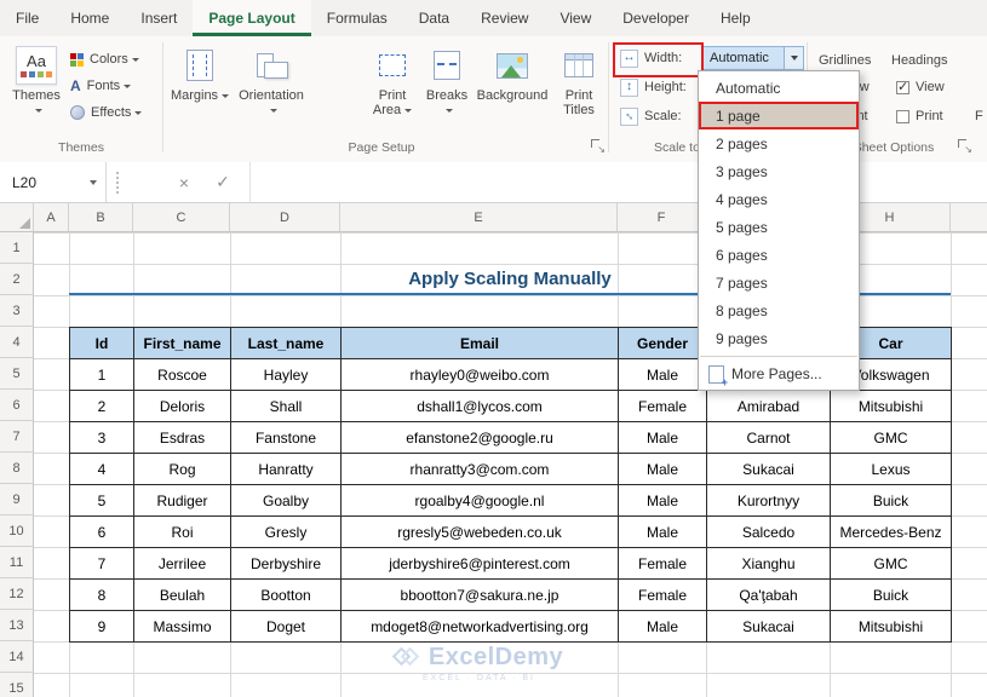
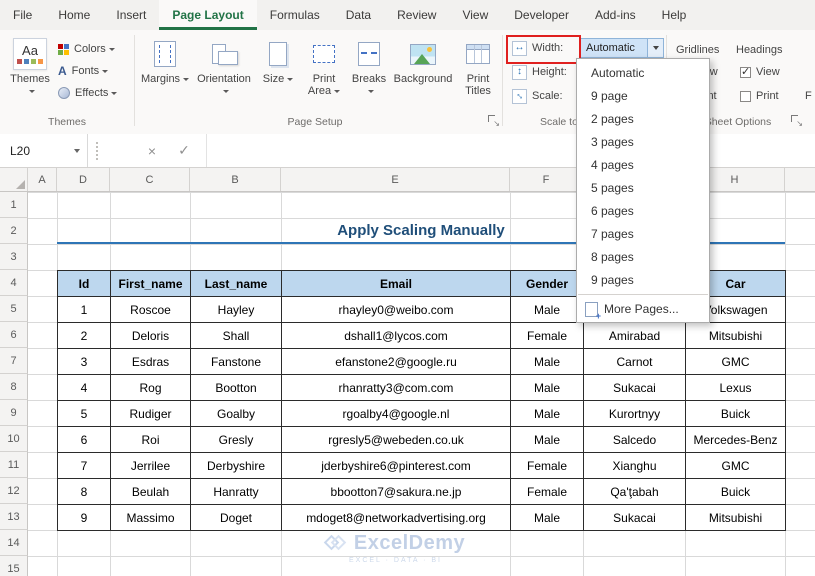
  File
  Home
  Insert
  Page Layout
  Formulas
  Data
  Review
  View
  Developer
+ Add-ins
  Help
  Aa
  Themes
  Colors
  A
  Fonts
  Effects
  Themes
  Margins
  Orientation
+ Size
  Print Area
  Breaks
  Background
  Print Titles
  Page Setup
  ↔
  Width:
  Automatic
  ↕
  Height:
  Scale:
  Gridlines
  Headings
  View
  Print
  F
  heet Options
  L20
  ×
  ✓
  Apply Scaling Manually
  Id
  First_name
  Last_name
  Email
  Gender
  Car
  1
  Roscoe
  Hayley
  rhayley0@weibo.com
  Male
  olkswagen
  2
  Deloris
  Shall
  dshall1@lycos.com
  Female
  Amirabad
  Mitsubishi
  3
  Esdras
  Fanstone
  efanstone2@google.ru
  Male
  Carnot
  GMC
  4
  Rog
- Hanratty
+ Bootton
  rhanratty3@com.com
  Male
  Sukacai
  Lexus
  5
  Rudiger
  Goalby
  rgoalby4@google.nl
  Male
  Kurortnyy
  Buick
  6
  Roi
  Gresly
  rgresly5@webeden.co.uk
  Male
  Salcedo
  Mercedes-Benz
  7
  Jerrilee
  Derbyshire
  jderbyshire6@pinterest.com
  Female
  Xianghu
  GMC
  8
  Beulah
- Bootton
+ Hanratty
  bbootton7@sakura.ne.jp
  Female
  Qa'ţabah
  Buick
  9
  Massimo
  Doget
  mdoget8@networkadvertising.org
  Male
  Sukacai
  Mitsubishi
  ExcelDemy
  A
- B
+ D
  C
- D
+ B
  E
  F
  H
  1
  2
  3
  4
  5
  6
  7
  8
  9
  10
  11
  12
  13
  14
  15
  Automatic
- 1 page
+ 9 page
  2 pages
  3 pages
  4 pages
  5 pages
  6 pages
  7 pages
  8 pages
  9 pages
  More Pages...
